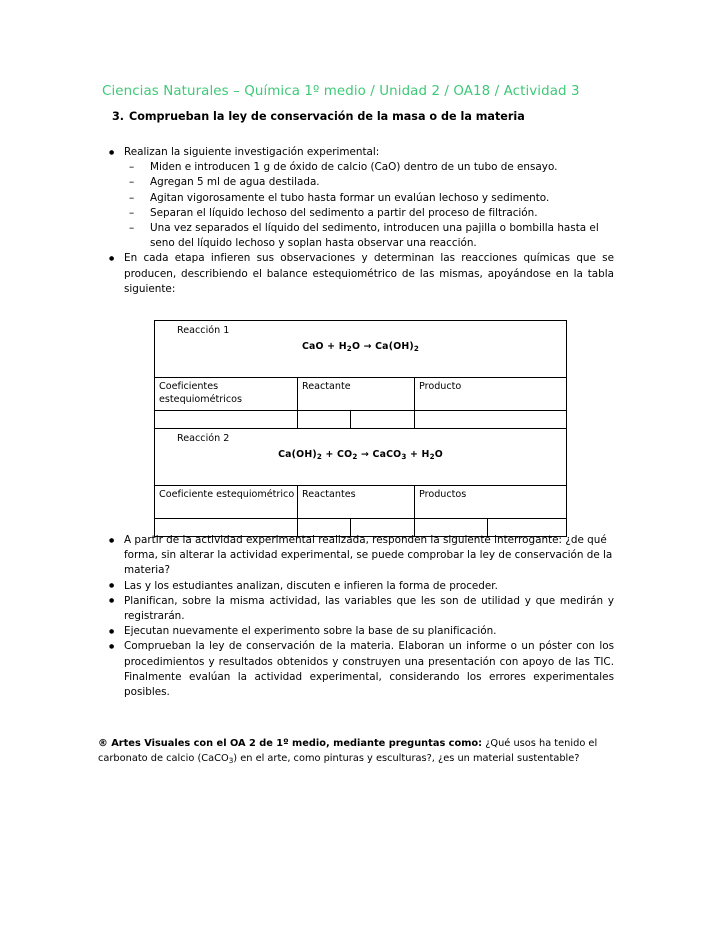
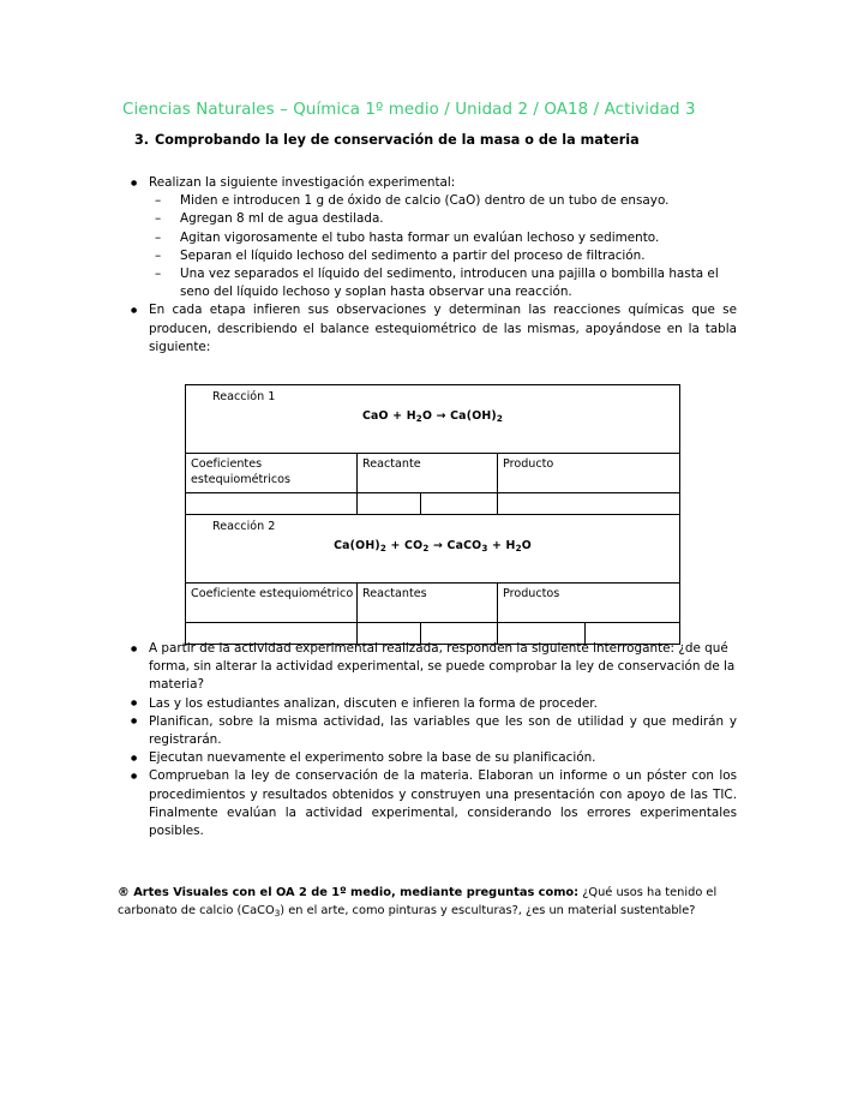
  Ciencias Naturales – Química 1º medio / Unidad 2 / OA18 / Actividad 3
- 3. Comprueban la ley de conservación de la masa o de la materia
+ 3. Comprobando la ley de conservación de la masa o de la materia
  Realizan la siguiente investigación experimental:
  Miden e introducen 1 g de óxido de calcio (CaO) dentro de un tubo de ensayo.
- Agregan 5 ml de agua destilada.
+ Agregan 8 ml de agua destilada.
  Agitan vigorosamente el tubo hasta formar un evalúan lechoso y sedimento.
  Separan el líquido lechoso del sedimento a partir del proceso de filtración.
  Una vez separados el líquido del sedimento, introducen una pajilla o bombilla hasta el seno del líquido lechoso y soplan hasta observar una reacción.
  En cada etapa infieren sus observaciones y determinan las reacciones químicas que se producen, describiendo el balance estequiométrico de las mismas, apoyándose en la tabla siguiente:
  Reacción 1 CaO + H2O → Ca(OH)2
  Coeficientes estequiométricos	Reactante	Producto
  Reacción 2 Ca(OH)2 + CO2 → CaCO3 + H2O
  Coeficiente estequiométrico	Reactantes	Productos
  A partir de la actividad experimental realizada, responden la siguiente interrogante: ¿de qué forma, sin alterar la actividad experimental, se puede comprobar la ley de conservación de la materia?
  Las y los estudiantes analizan, discuten e infieren la forma de proceder.
  Planifican, sobre la misma actividad, las variables que les son de utilidad y que medirán y registrarán.
  Ejecutan nuevamente el experimento sobre la base de su planificación.
  Comprueban la ley de conservación de la materia. Elaboran un informe o un póster con los procedimientos y resultados obtenidos y construyen una presentación con apoyo de las TIC. Finalmente evalúan la actividad experimental, considerando los errores experimentales posibles.
  ® Artes Visuales con el OA 2 de 1º medio, mediante preguntas como: ¿Qué usos ha tenido el carbonato de calcio (CaCO3) en el arte, como pinturas y esculturas?, ¿es un material sustentable?
